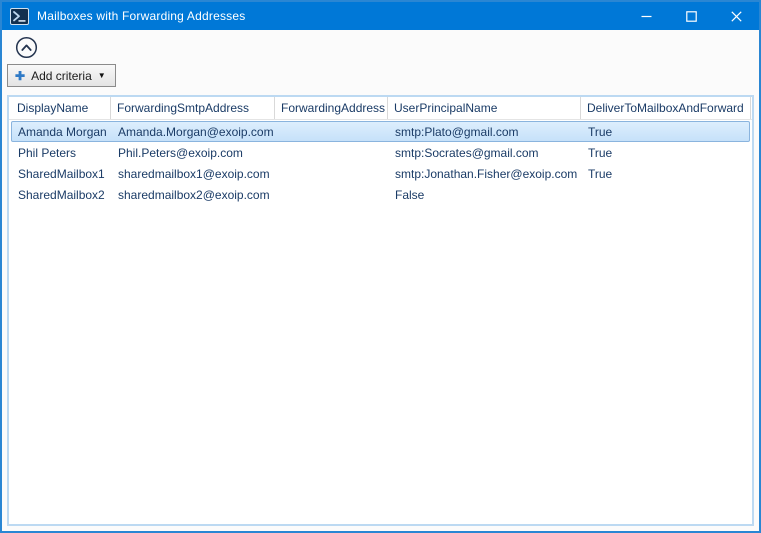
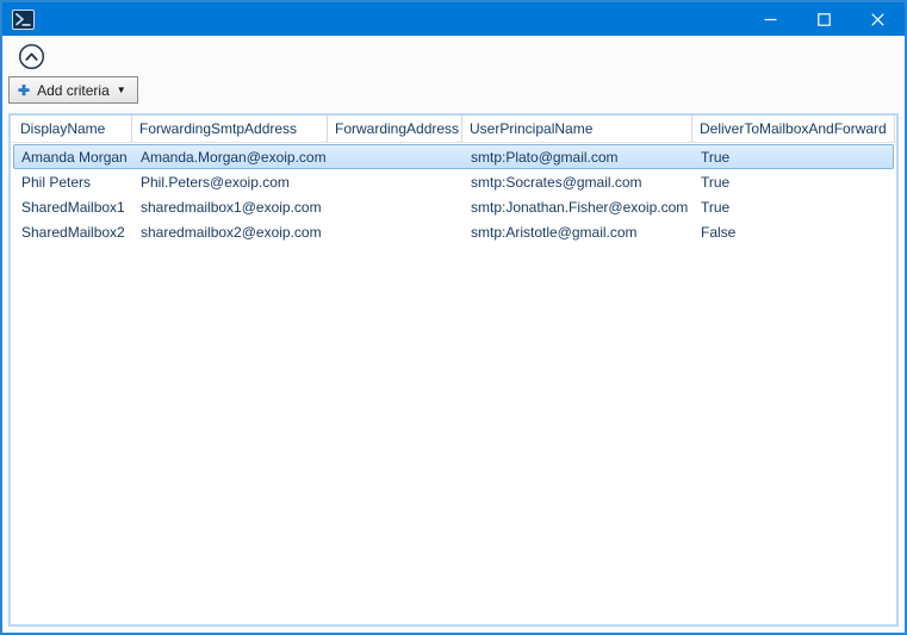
- Mailboxes with Forwarding Addresses
  ✚
  Add criteria
  ▼
  DisplayName
  ForwardingSmtpAddress
  ForwardingAddress
  UserPrincipalName
  DeliverToMailboxAndForward
  Amanda Morgan
  Amanda.Morgan@exoip.com
  smtp:Plato@gmail.com
  True
  Phil Peters
  Phil.Peters@exoip.com
  smtp:Socrates@gmail.com
  True
  SharedMailbox1
  sharedmailbox1@exoip.com
  smtp:Jonathan.Fisher@exoip.com
  True
  SharedMailbox2
  sharedmailbox2@exoip.com
+ smtp:Aristotle@gmail.com
  False
